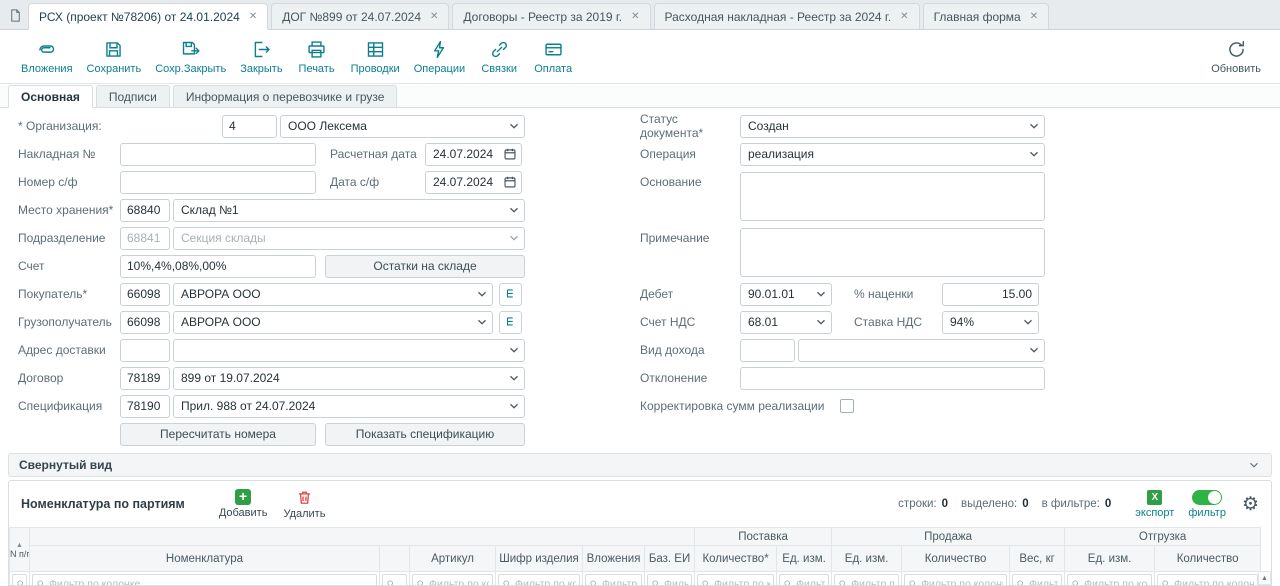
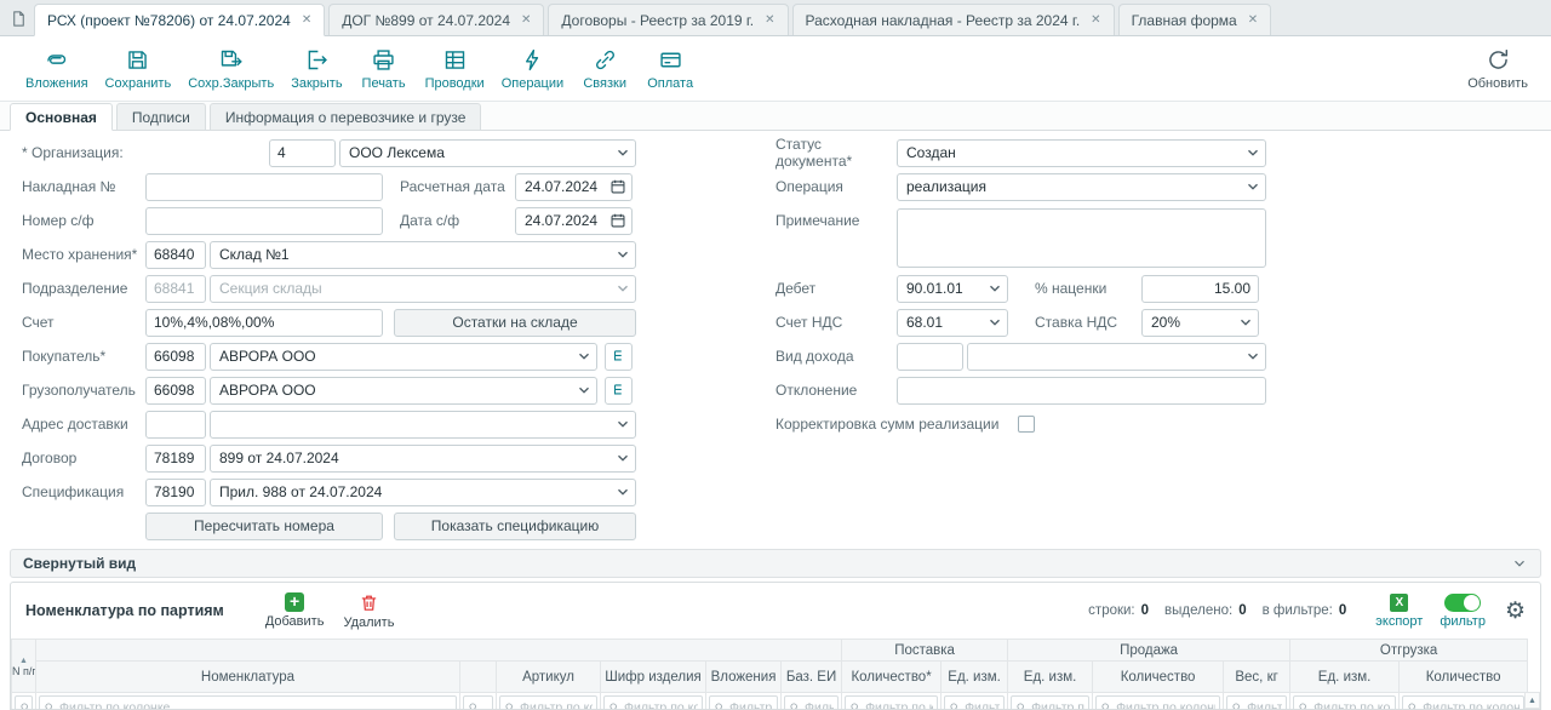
- РСХ (проект №78206) от 24.01.2024
+ РСХ (проект №78206) от 24.07.2024
  ✕
  ДОГ №899 от 24.07.2024
  ✕
  Договоры - Реестр за 2019 г.
  ✕
  Расходная накладная - Реестр за 2024 г.
  ✕
  Главная форма
  ✕
  Вложения
  Сохранить
  Сохр.Закрыть
  Закрыть
  Печать
  Проводки
  Операции
  Связки
  Оплата
  Обновить
  Основная
  Подписи
  Информация о перевозчике и грузе
  * Организация:
  4
  ООО Лексема
  Накладная №
  Расчетная дата
  24.07.2024
  Номер с/ф
  Дата с/ф
  24.07.2024
  Место хранения*
  68840
  Склад №1
  Подразделение
  68841
  Секция склады
  Счет
  10%,4%,08%,00%
  Остатки на складе
  Покупатель*
  66098
  АВРОРА ООО
  Грузополучатель
  66098
  АВРОРА ООО
  Адрес доставки
  Договор
  78189
- 899 от 19.07.2024
+ 899 от 24.07.2024
  Спецификация
  78190
  Прил. 988 от 24.07.2024
  Пересчитать номера
  Показать спецификацию
  Статус документа*
  Создан
  Операция
  реализация
- Основание
  Примечание
  Дебет
  90.01.01
  % наценки
  15.00
  Счет НДС
  68.01
  Ставка НДС
- 94%
+ 20%
  Вид дохода
  Отклонение
  Корректировка сумм реализации
  Свернутый вид
  Номенклатура по партиям
  +
  Добавить
  Удалить
  строки:
  0
  выделено:
  0
  в фильтре:
  0
  X
  экспорт
  фильтр
  ⚙
  N п/п		Поставка	Продажа	Отгрузка
  Номенклатура		Артикул	Шифр изделия	Вложения	Баз. ЕИ	Количество*	Ед. изм.	Ед. изм.	Количество	Вес, кг	Ед. изм.	Количество
